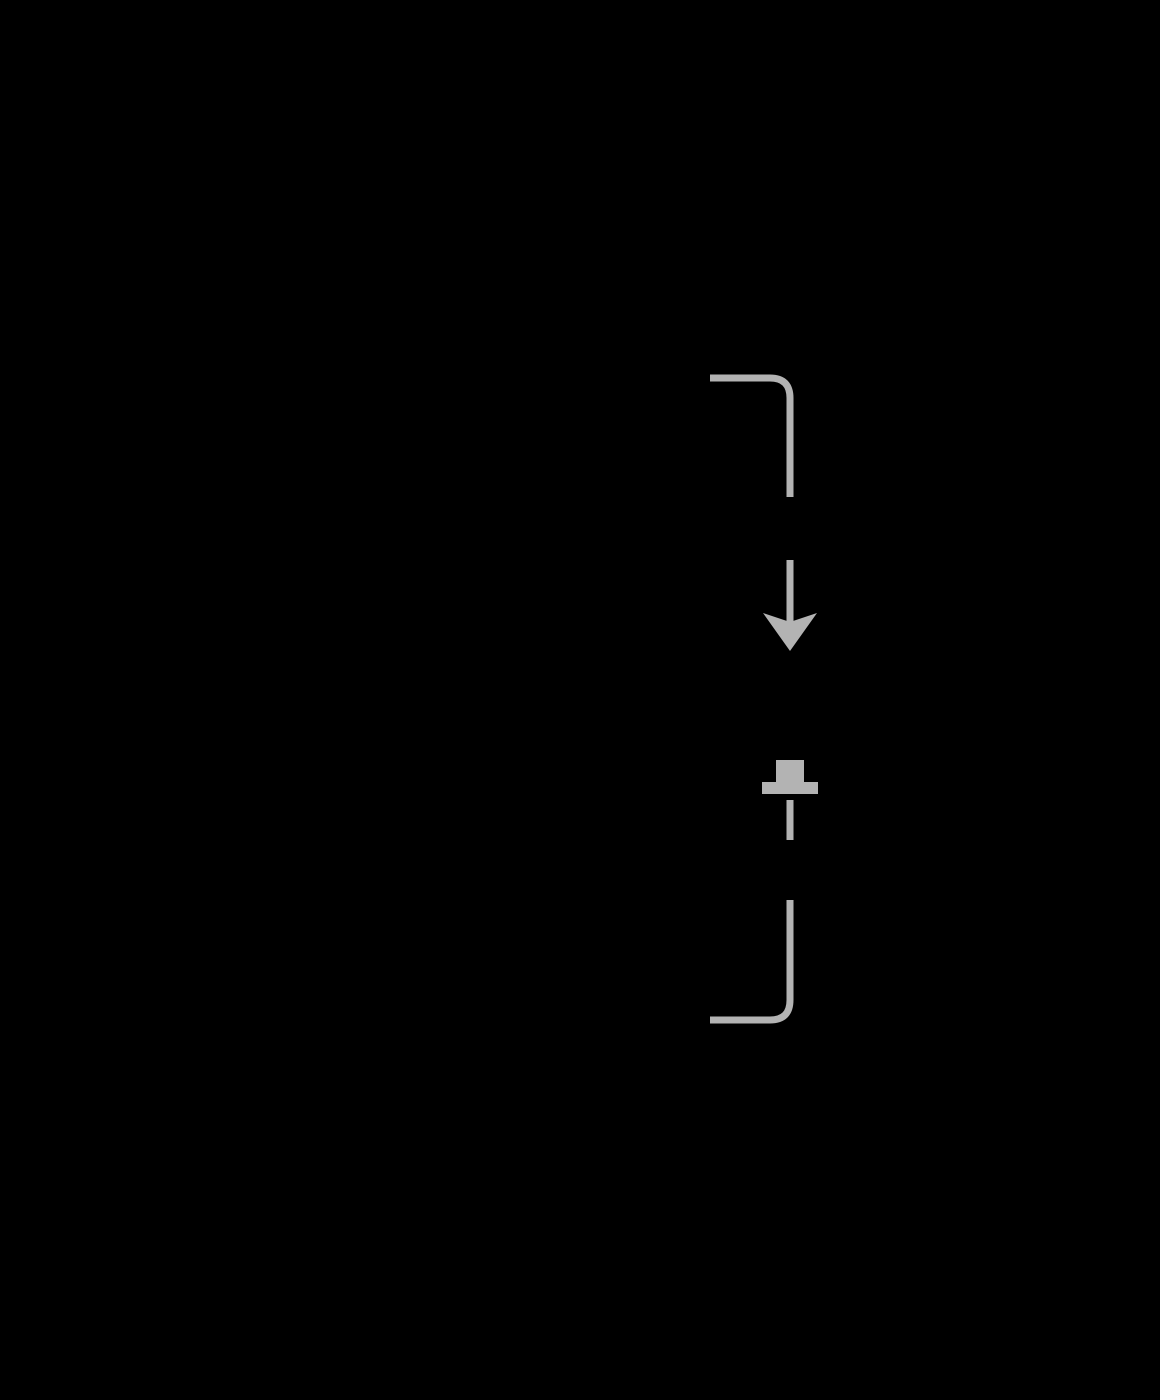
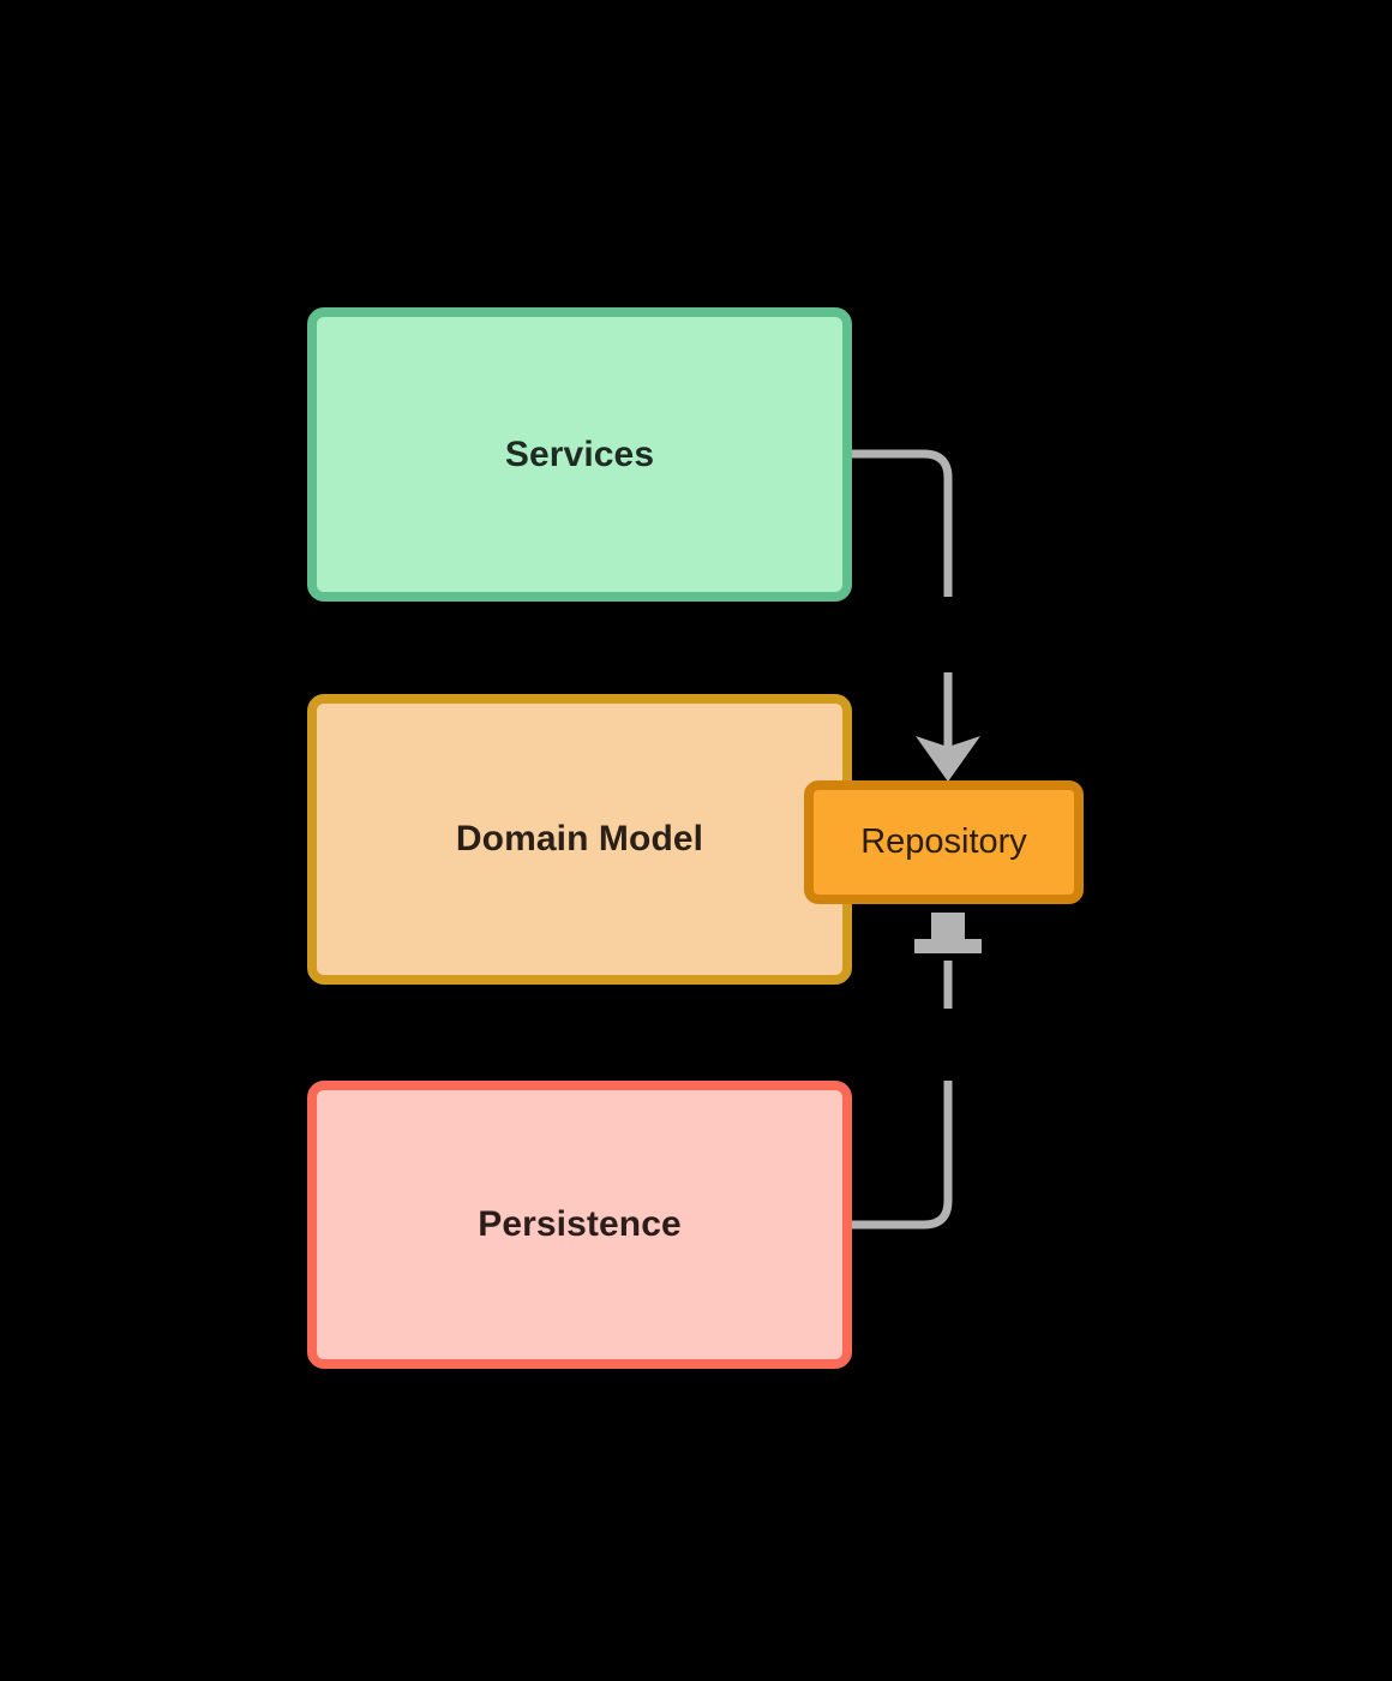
+ Services
+ Domain Model
+ Persistence
+ Repository
